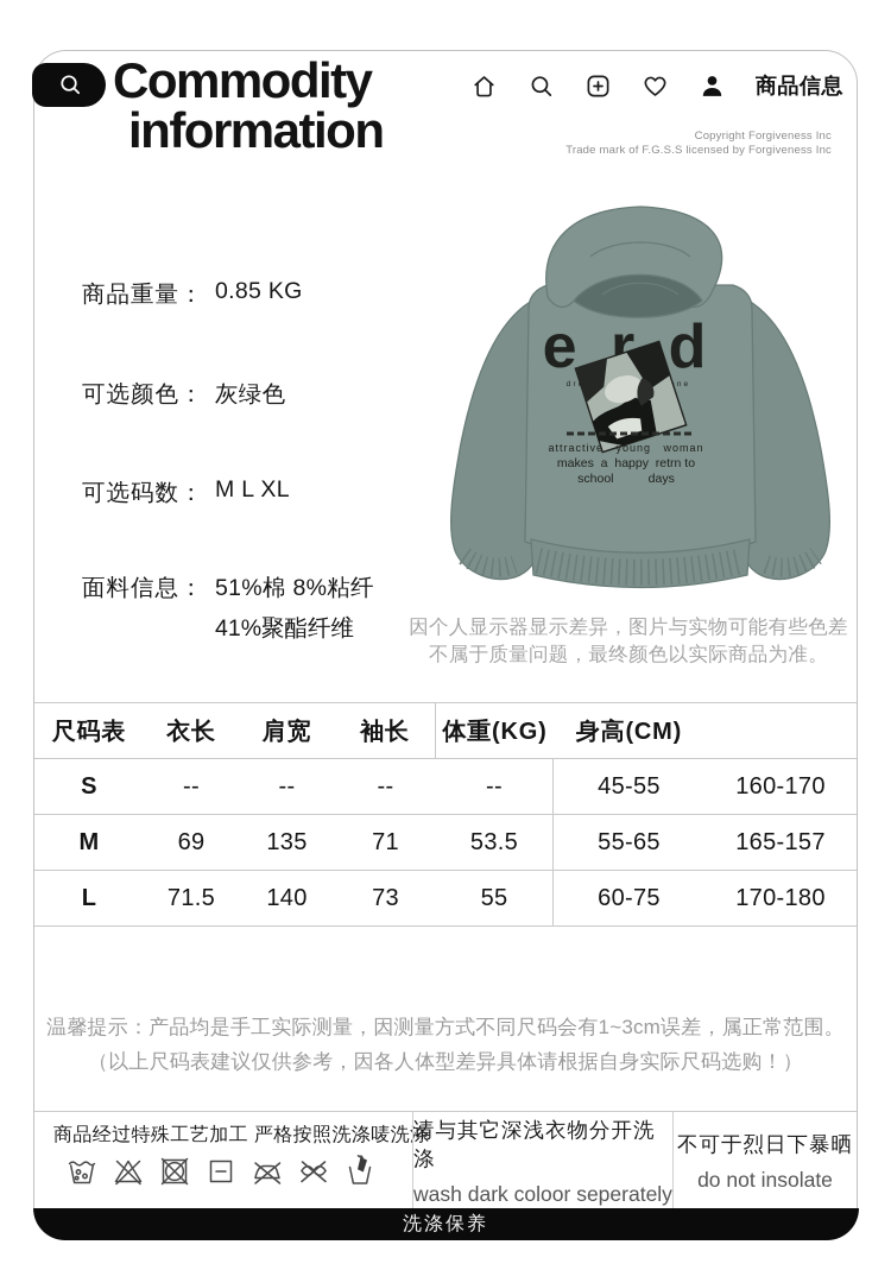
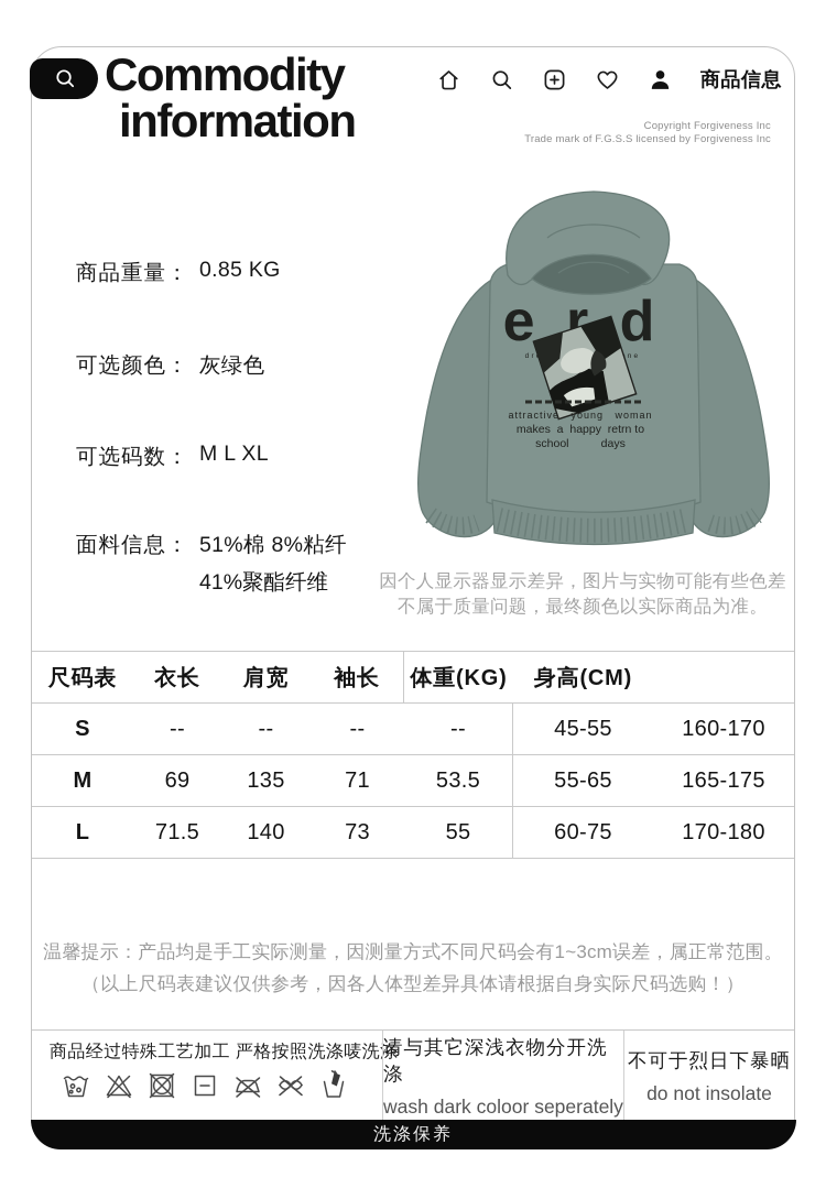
  Commodity
  information
  商品信息
  Copyright Forgiveness Inc
  Trade mark of F.G.S.S licensed by Forgiveness Inc
  商品重量：
  0.85 KG
  可选颜色：
  灰绿色
  可选码数：
  M L XL
  面料信息：
  51%棉 8%粘纤
  41%聚酯纤维
  e r d
  attractive young woman
  makes a happy retrn to
  school days
  因个人显示器显示差异，图片与实物可能有些色差
  不属于质量问题，最终颜色以实际商品为准。
  尺码表
  衣长
  肩宽
  袖长
  体重(KG)
  身高(CM)
  S
  --
  --
  --
  --
  45-55
  160-170
  M
  69
  135
  71
  53.5
  55-65
- 165-157
+ 165-175
  L
  71.5
  140
  73
  55
  60-75
  170-180
  温馨提示：产品均是手工实际测量，因测量方式不同尺码会有1~3cm误差，属正常范围。
  （以上尺码表建议仅供参考，因各人体型差异具体请根据自身实际尺码选购！）
  商品经过特殊工艺加工 严格按照洗涤唛洗
  请与其它深浅衣物分开洗涤
  wash dark coloor seperately
  不可于烈日下暴晒
  do not insolate
  洗涤保养
